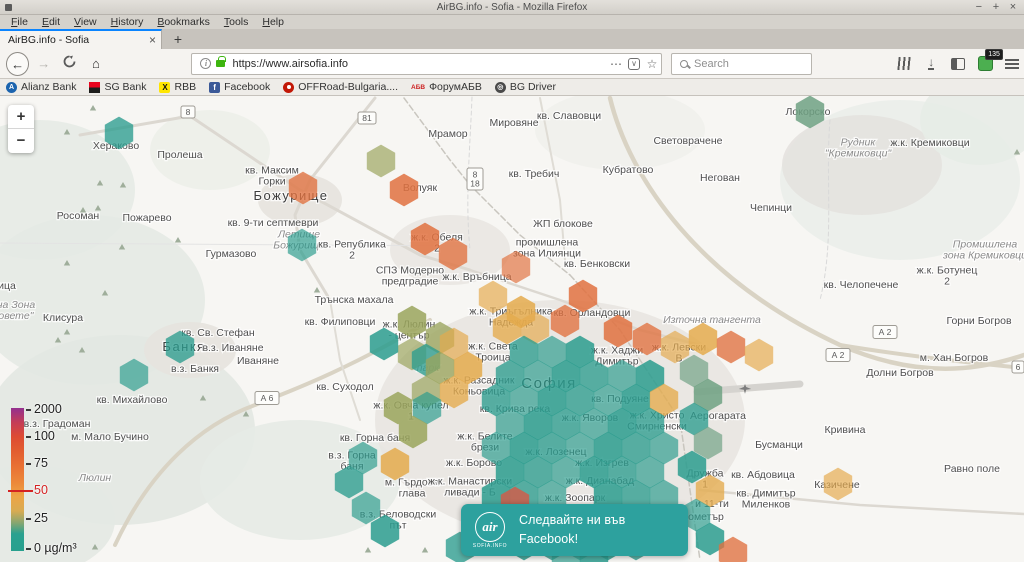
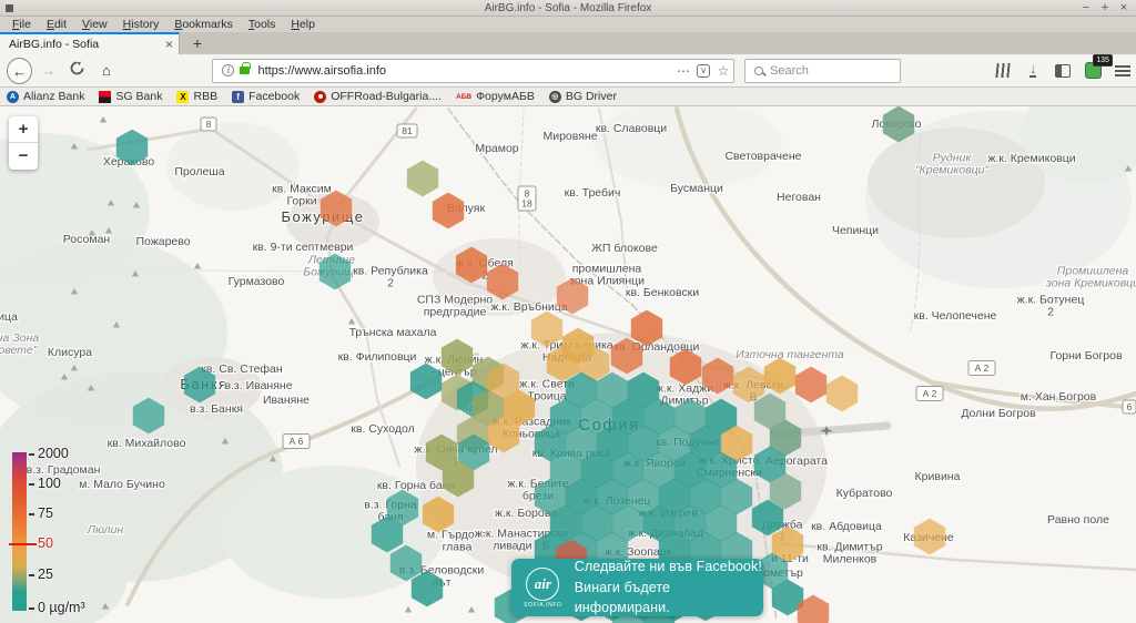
  AirBG.info - Sofia - Mozilla Firefox
  − + ×
  File Edit View History Bookmarks Tools Help
  AirBG.info - Sofia
  ×
  +
  ←
  →
  ⌂
  i
  https://www.airsofia.info
  ⋯
  ∨
  ☆
  Search
  ↓
  Alianz Bank
  SG Bank
  X
  RBB
  f
  Facebook
  OFFRoad-Bulgaria....
  ФорумАБВ
  BG Driver
  Росоман
  Пролеша
  Хераково
  кв. Максим Горки
  Божурище
  Волуяк
  Пожарево
  кв. 9-ти септмеври
  Гурмазово
  Летище Божурище
  кв. Република 2
  Мрамор
  Мировяне
  кв. Славовци
  кв. Требич
- Кубратово
+ Бусманци
  Световрачене
  Негован
  ЖП блокове
  промишлена зона Илиянци
  кв. Бенковски
  Локорско
  Рудник "Кремиковци"
  ж.к. Кремиковци
  Чепинци
  Промишлена зона Кремиковц
  ж.к. Ботунец 2
  кв. Челопечене
  Горни Богров
  м. Хан Богров
  Долни Богров
  Равно поле
  Кривина
- Бусманци
+ Кубратово
  кв. Абдовица
  кв. Димитър Миленков
  Казичене
  Аерогарата
  Дружба 1
  и 11-ти
  ометър
  Източна тангента
  Клисура
  а Зона
  овете"
  ица
  кв. Св. Стефан
  Банкя
  в.з. Иваняне
  Иваняне
  в.з. Банкя
  кв. Михайлово
  в.з. Градоман
  м. Мало Бучино
  Люлин
  Трънска махала
  кв. Филиповци
  кв. Суходол
  СПЗ Модерно предградие
  ж.к. Връбница
  ж.к. Обеля 2
  ж.к. Триъгълника Надежда
  кв. Орландовци
  ж.к. Люлин - център
  парк
  ж.к. Света Троица
  ж.к. Хаджи Димитър
  ж.к. Левски В
  София
  ж.к. Разсадник Коньовица
  кв. Подуяне
  ж.к. Овча купел 1
  кв. Крива река
  ж.к. Яворов
  ж.к. Христо Смирненски
  ж.к. Белите брези
  ж.к. Борово
  ж.к. Лозенец
  ж.к. Изгрев
  кв. Горна баня
  в.з. Горна баня
  м. Гърдова глава
  ж.к. Манастирски ливади - Б
  ж.к. Дианабад
  ж.к. Зоопарк
  в.з. Беловодски път
  8
  81
  8 18
  А 6
  А 2
  А 2
  6
  +
  −
  2000
  100
  75
  50
  25
  0 µg/m³
  air
  Следвайте ни във Facebook!
+ Винаги бъдете информирани.
